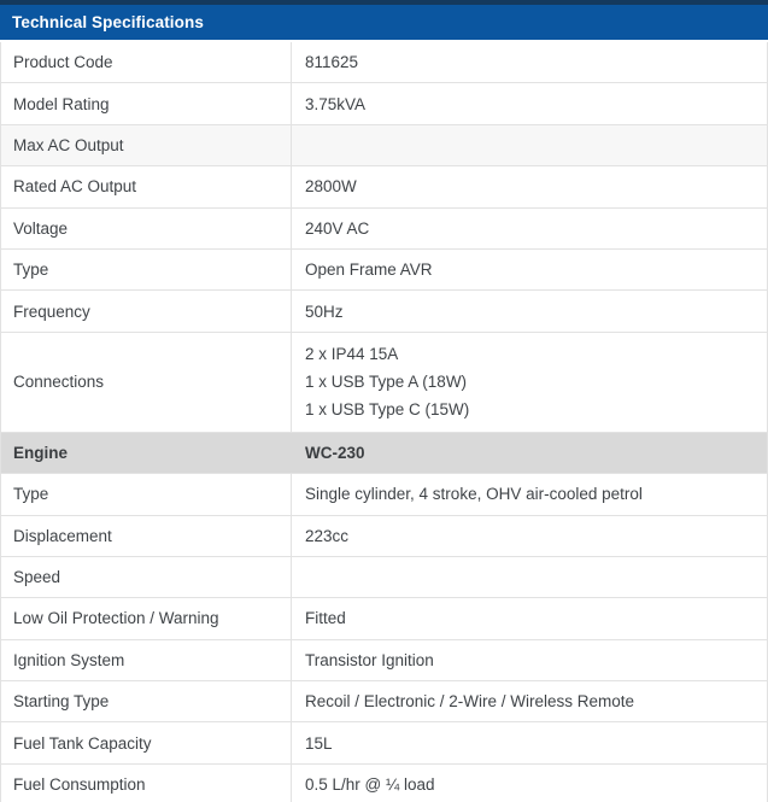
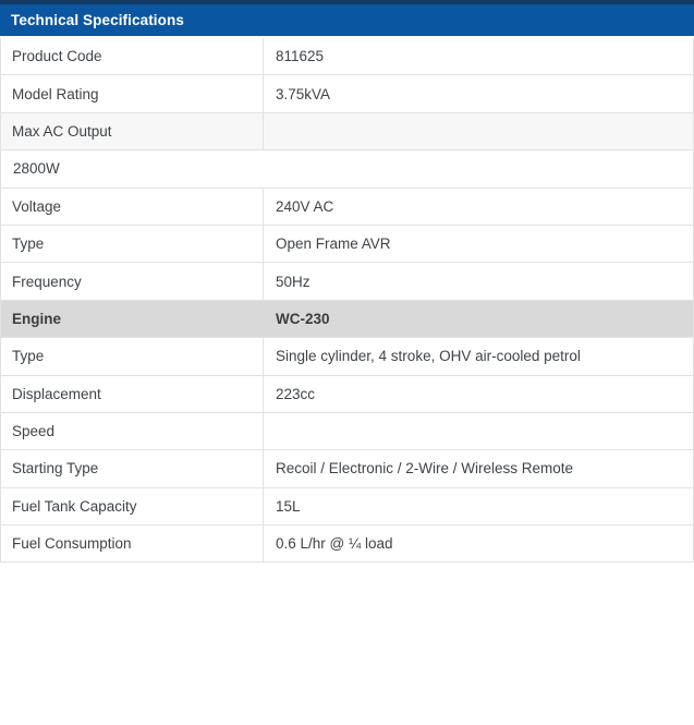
  Technical Specifications
  Product Code
  811625
  Model Rating
  3.75kVA
  Max AC Output
- Rated AC Output
  2800W
  Voltage
  240V AC
  Type
  Open Frame AVR
  Frequency
  50Hz
- Connections
- 2 x IP44 15A
- 1 x USB Type A (18W)
- 1 x USB Type C (15W)
  Engine
  WC-230
  Type
  Single cylinder, 4 stroke, OHV air-cooled petrol
  Displacement
  223cc
  Speed
- Low Oil Protection / Warning
- Fitted
- Ignition System
- Transistor Ignition
  Starting Type
  Recoil / Electronic / 2-Wire / Wireless Remote
  Fuel Tank Capacity
  15L
  Fuel Consumption
- 0.5 L/hr @ ¼ load
+ 0.6 L/hr @ ¼ load
